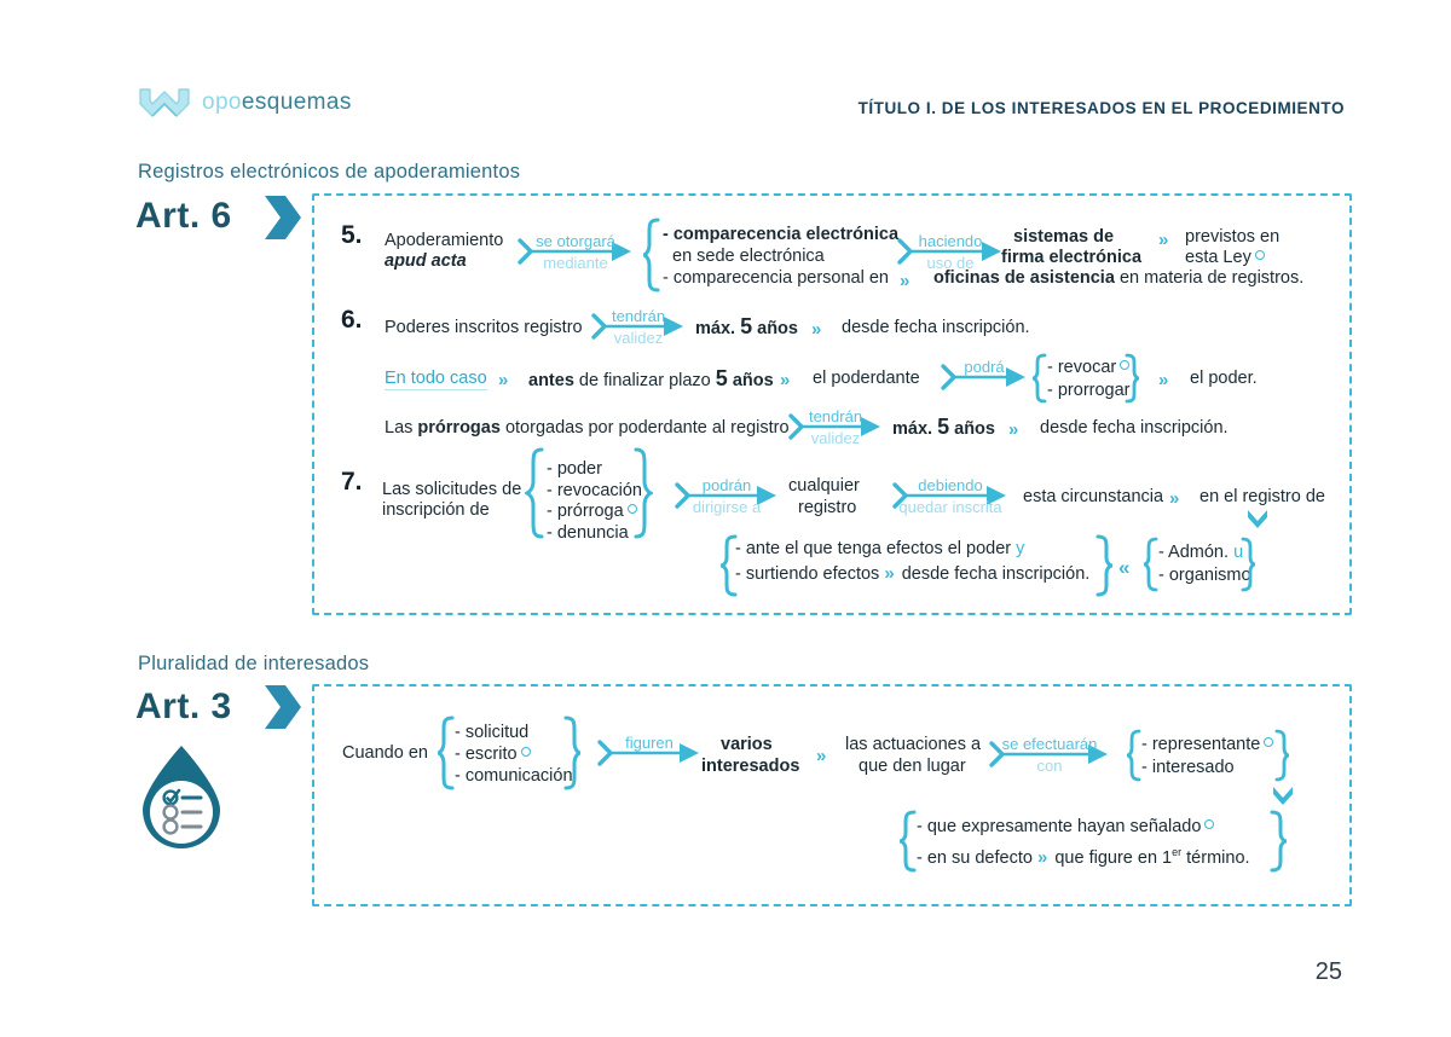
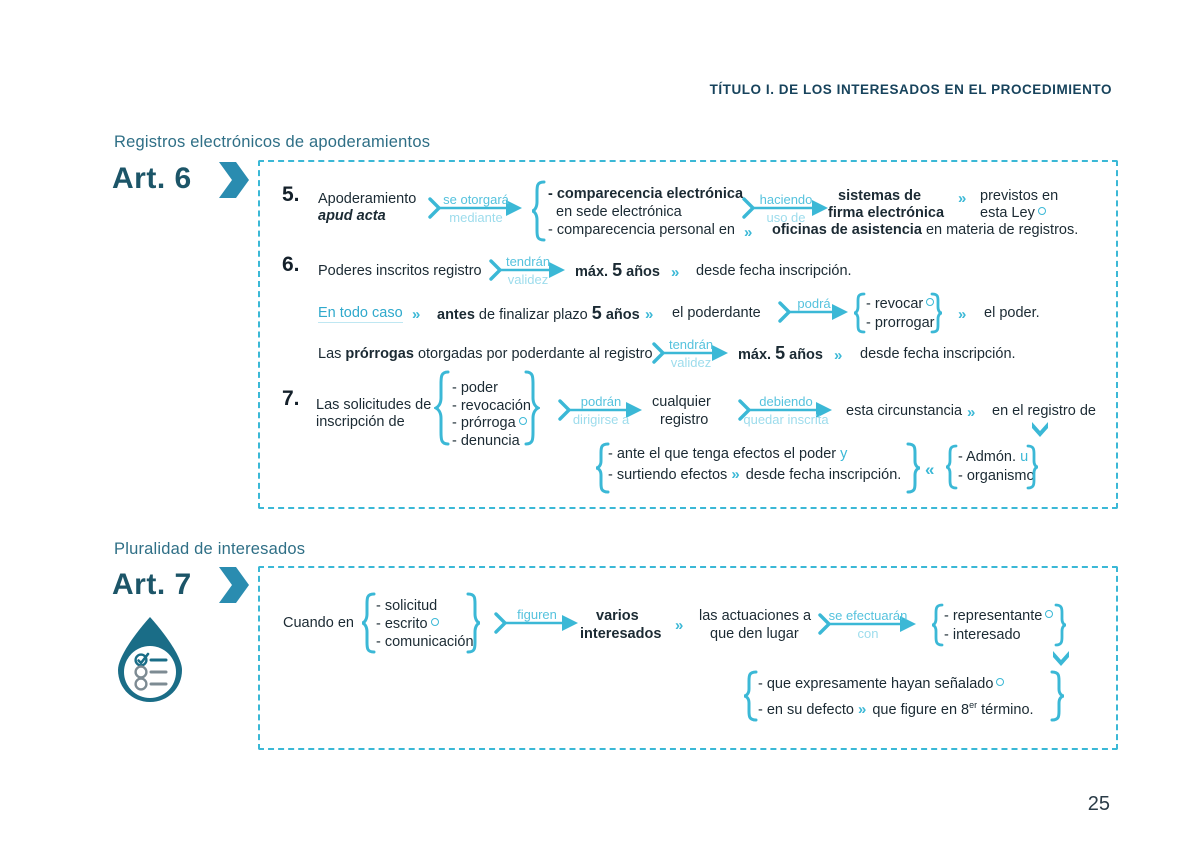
- opoesquemas
  TÍTULO I. DE LOS INTERESADOS EN EL PROCEDIMIENTO
  Registros electrónicos de apoderamientos
  Art. 6
  5.
  Apoderamiento
  apud acta
  se otorgará
  mediante
  - comparecencia electrónica
  en sede electrónica
  - comparecencia personal en
  haciendo
  uso de
  sistemas de
  firma electrónica
  »
  previstos en
  esta Ley
  »
  oficinas de asistencia en materia de registros.
  6.
  Poderes inscritos registro
  tendrán
  validez
  máx. 5 años
  »
  desde fecha inscripción.
  En todo caso
  »
  antes de finalizar plazo 5 años
  »
  el poderdante
  podrá
  - revocar
  - prorrogar
  »
  el poder.
  Las prórrogas otorgadas por poderdante al registro
  tendrán
  validez
  máx. 5 años
  »
  desde fecha inscripción.
  7.
  Las solicitudes de
  inscripción de
  - poder
  - revocación
  - prórroga
  - denuncia
  podrán
  dirigirse a
  cualquier
  registro
  debiendo
  quedar inscrita
  esta circunstancia
  »
  en el registro de
  - ante el que tenga efectos el poder y
  - surtiendo efectos » desde fecha inscripción.
  «
  - Admón. u
  - organismo
  Pluralidad de interesados
- Art. 3
+ Art. 7
  Cuando en
  - solicitud
  - escrito
  - comunicación
  figuren
  varios
  interesados
  »
  las actuaciones a
  que den lugar
  se efectuarán
  con
  - representante
  - interesado
  - que expresamente hayan señalado
- - en su defecto » que figure en 1er término.
+ - en su defecto » que figure en 8er término.
  25
